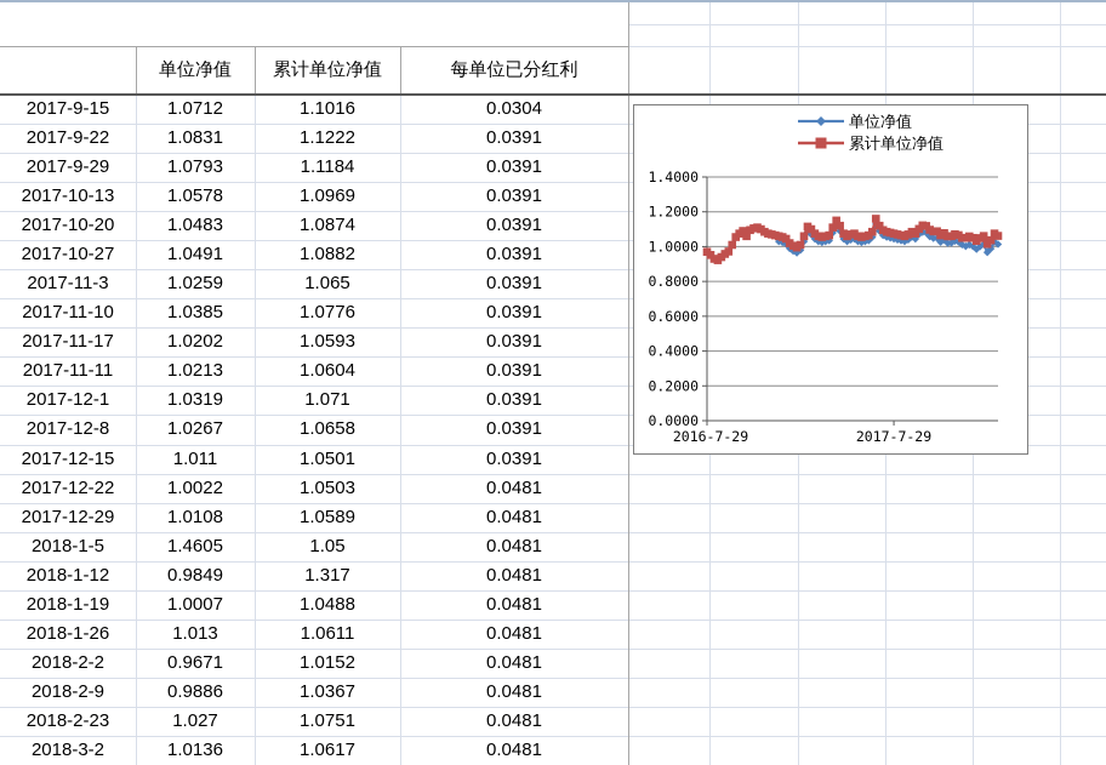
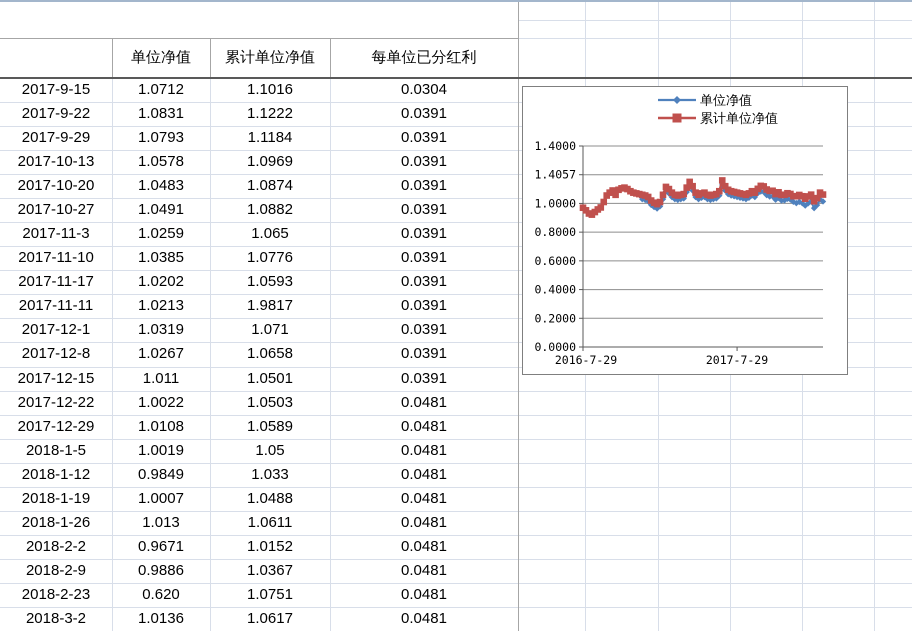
  单位净值
  累计单位净值
  每单位已分红利
  2017-9-15
  1.0712
  1.1016
  0.0304
  2017-9-22
  1.0831
  1.1222
  0.0391
  2017-9-29
  1.0793
  1.1184
  0.0391
  2017-10-13
  1.0578
  1.0969
  0.0391
  2017-10-20
  1.0483
  1.0874
  0.0391
  2017-10-27
  1.0491
  1.0882
  0.0391
  2017-11-3
  1.0259
  1.065
  0.0391
  2017-11-10
  1.0385
  1.0776
  0.0391
  2017-11-17
  1.0202
  1.0593
  0.0391
  2017-11-11
  1.0213
- 1.0604
+ 1.9817
  0.0391
  2017-12-1
  1.0319
  1.071
  0.0391
  2017-12-8
  1.0267
  1.0658
  0.0391
  2017-12-15
  1.011
  1.0501
  0.0391
  2017-12-22
  1.0022
  1.0503
  0.0481
  2017-12-29
  1.0108
  1.0589
  0.0481
  2018-1-5
- 1.4605
+ 1.0019
  1.05
  0.0481
  2018-1-12
  0.9849
- 1.317
+ 1.033
  0.0481
  2018-1-19
  1.0007
  1.0488
  0.0481
  2018-1-26
  1.013
  1.0611
  0.0481
  2018-2-2
  0.9671
  1.0152
  0.0481
  2018-2-9
  0.9886
  1.0367
  0.0481
  2018-2-23
- 1.027
+ 0.620
  1.0751
  0.0481
  2018-3-2
  1.0136
  1.0617
  0.0481
  1.4000
- 1.2000
+ 1.4057
  1.0000
  0.8000
  0.6000
  0.4000
  0.2000
  0.0000
  2016-7-29
  2017-7-29
  单位净值
  累计单位净值
